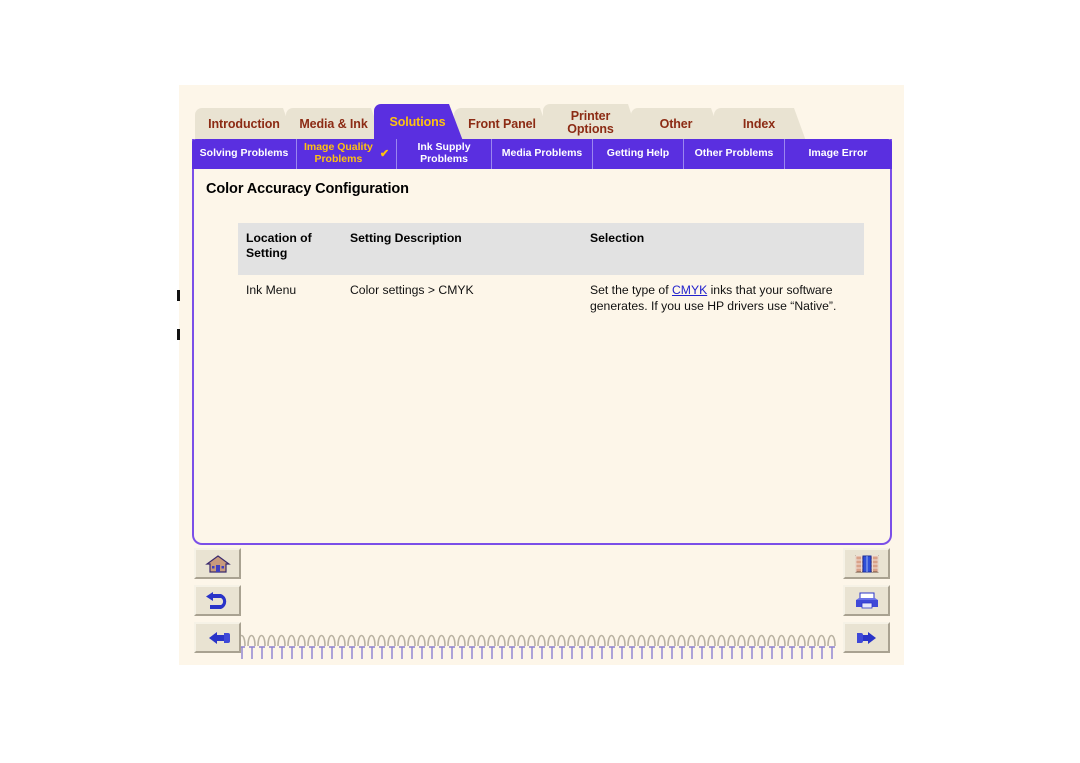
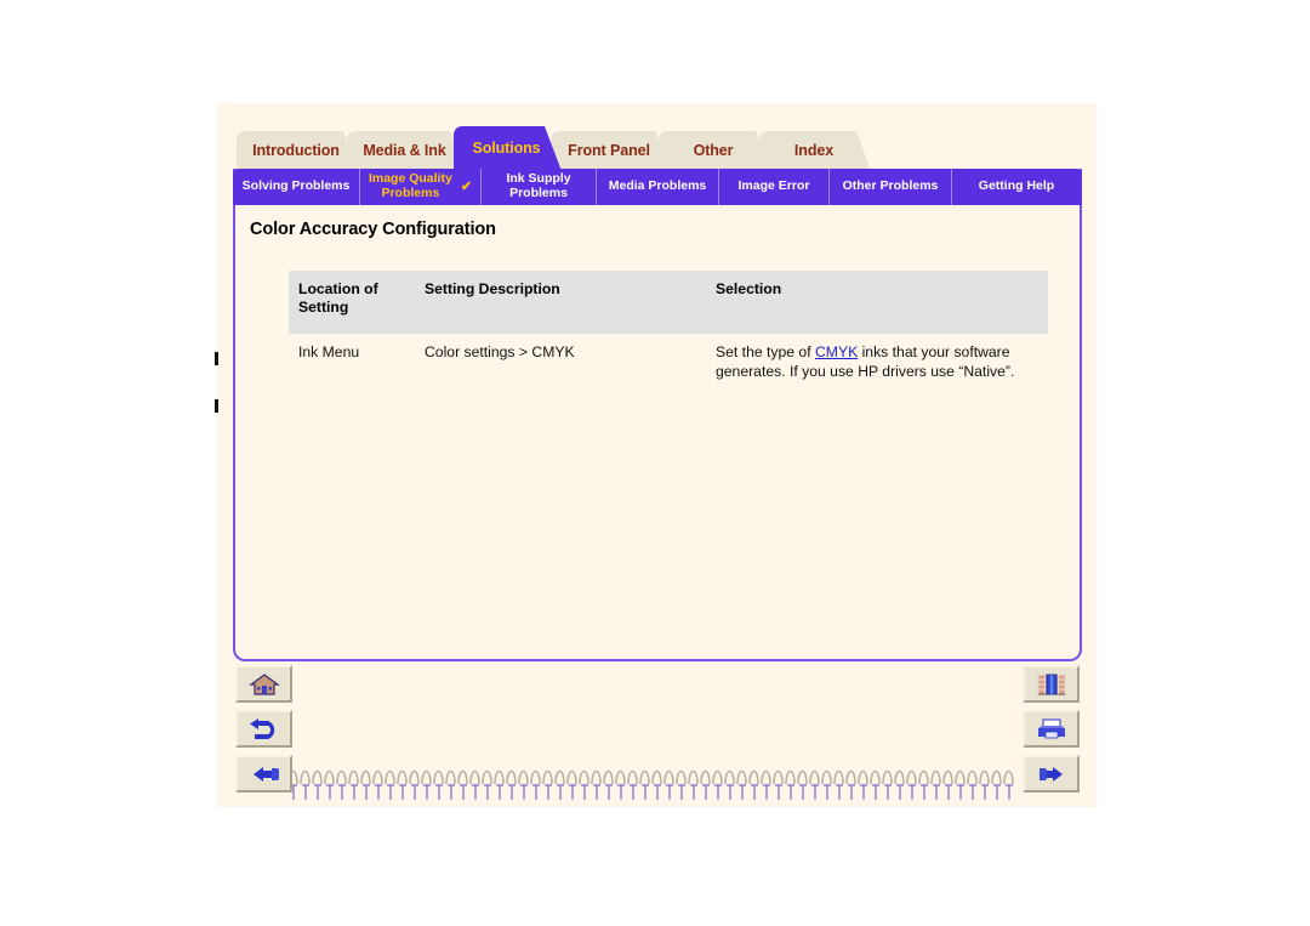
  Introduction
  Media & Ink
  Solutions
  Front Panel
- Printer
- Options
  Other
  Index
  Solving Problems
  Image Quality
  Problems
  ✔
  Ink Supply
  Problems
  Media Problems
- Getting Help
+ Image Error
  Other Problems
- Image Error
+ Getting Help
  Color Accuracy Configuration
  Location of Setting	Setting Description	Selection
  Ink Menu	Color settings > CMYK	Set the type of CMYK inks that your software generates. If you use HP drivers use “Native”.
